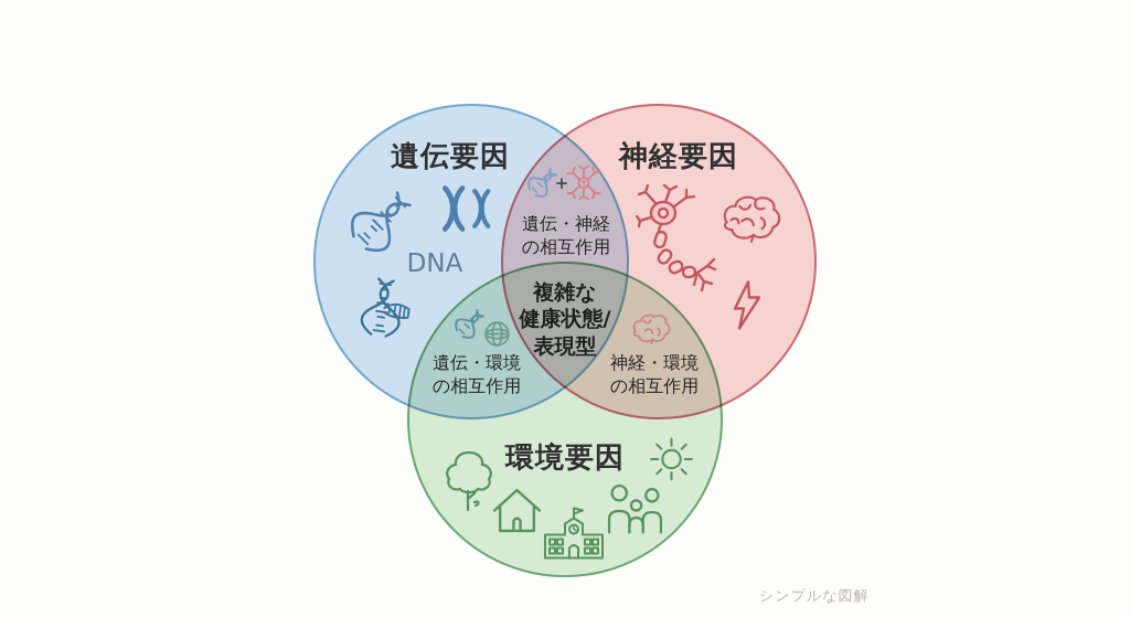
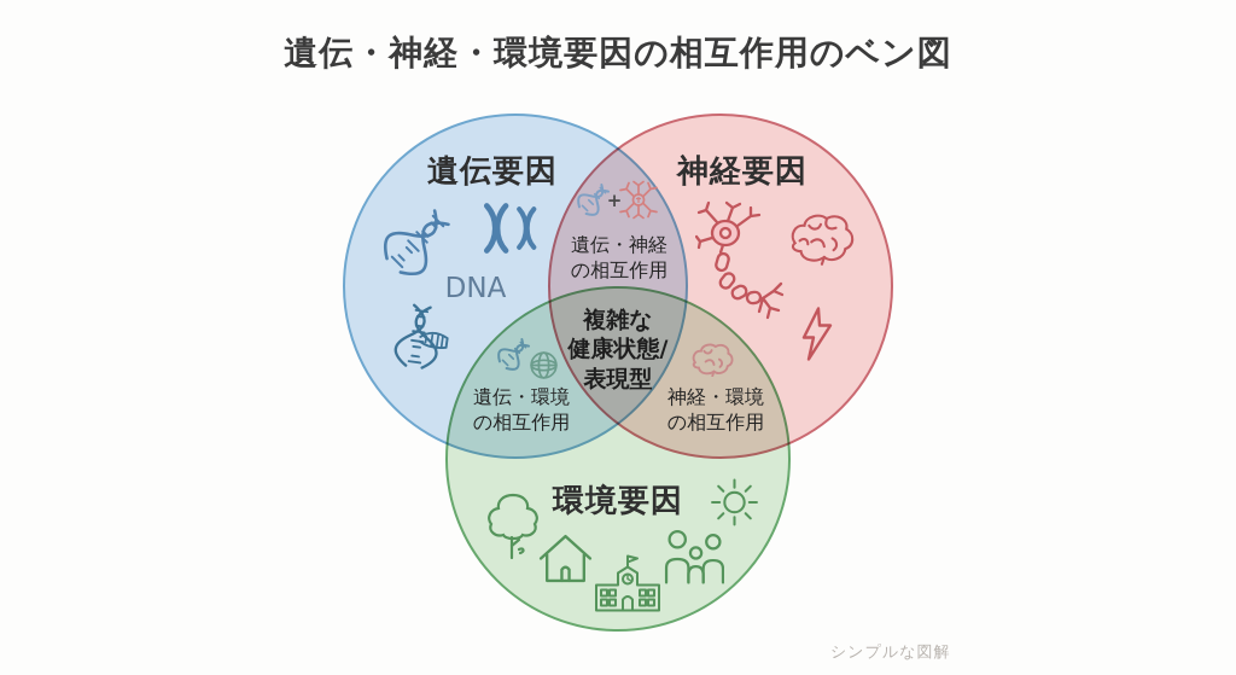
+ 遺伝・神経・環境要因の相互作用のベン図
  遺伝要因
  神経要因
  環境要因
  DNA
  遺伝・神経
  の相互作用
  遺伝・環境
  の相互作用
  神経・環境
  の相互作用
  複雑な
  健康状態/
  表現型
  +
  シンプルな図解
